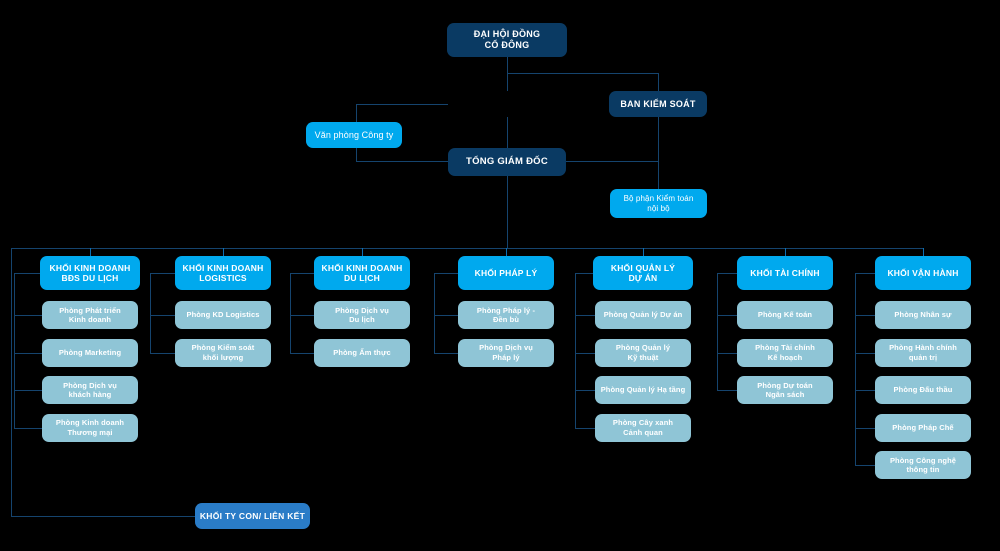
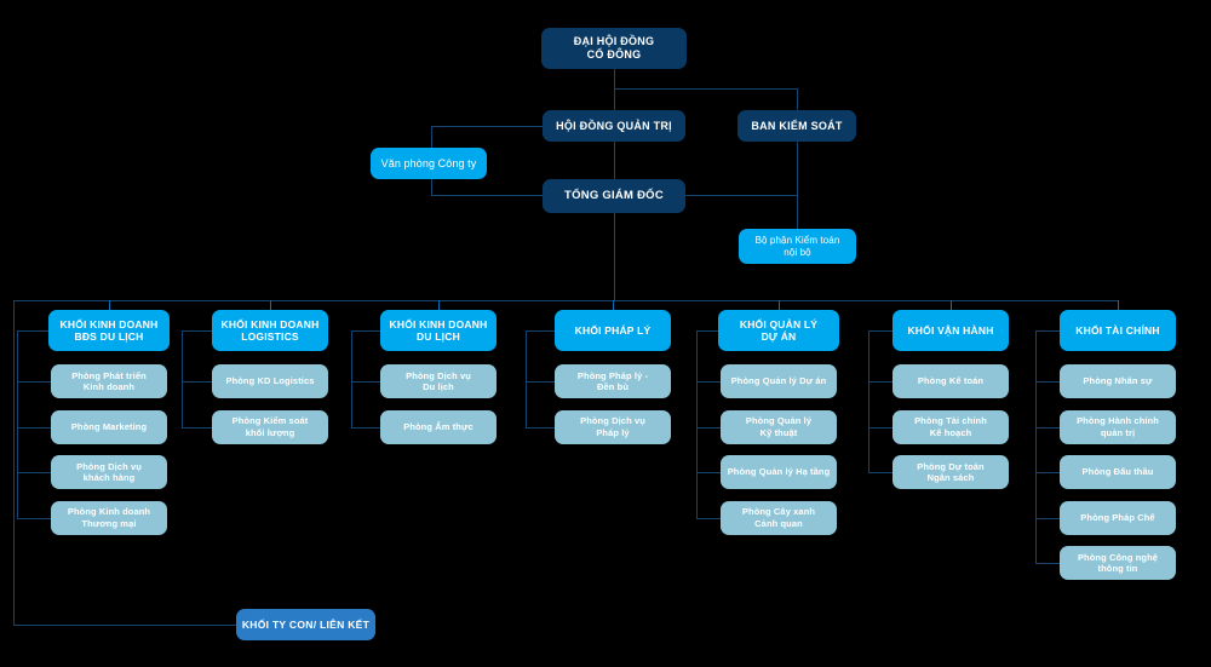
  ĐẠI HỘI ĐỒNG
  CỔ ĐÔNG
+ HỘI ĐỒNG QUẢN TRỊ
  BAN KIỂM SOÁT
  Văn phòng Công ty
  TỔNG GIÁM ĐỐC
  Bộ phận Kiểm toán
  nội bộ
  KHỐI TY CON/ LIÊN KẾT
  KHỐI KINH DOANH
  BĐS DU LỊCH
  Phòng Phát triển
  Kinh doanh
  Phòng Marketing
  Phòng Dịch vụ
  khách hàng
  Phòng Kinh doanh
  Thương mại
  KHỐI KINH DOANH
  LOGISTICS
  Phòng KD Logistics
  Phòng Kiểm soát
  khối lượng
  KHỐI KINH DOANH
  DU LỊCH
  Phòng Dịch vụ
  Du lịch
  Phòng Ẩm thực
  KHỐI PHÁP LÝ
  Phòng Pháp lý -
  Đền bù
  Phòng Dịch vụ
  Pháp lý
  KHỐI QUẢN LÝ
  DỰ ÁN
  Phòng Quản lý Dự án
  Phòng Quản lý
  Kỹ thuật
  Phòng Quản lý Hạ tầng
  Phòng Cây xanh
  Cảnh quan
- KHỐI TÀI CHÍNH
+ KHỐI VẬN HÀNH
  Phòng Kế toán
  Phòng Tài chính
  Kế hoạch
  Phòng Dự toán
  Ngân sách
- KHỐI VẬN HÀNH
+ KHỐI TÀI CHÍNH
  Phòng Nhân sự
  Phòng Hành chính
  quản trị
  Phòng Đấu thầu
  Phòng Pháp Chế
  Phòng Công nghệ
  thông tin
